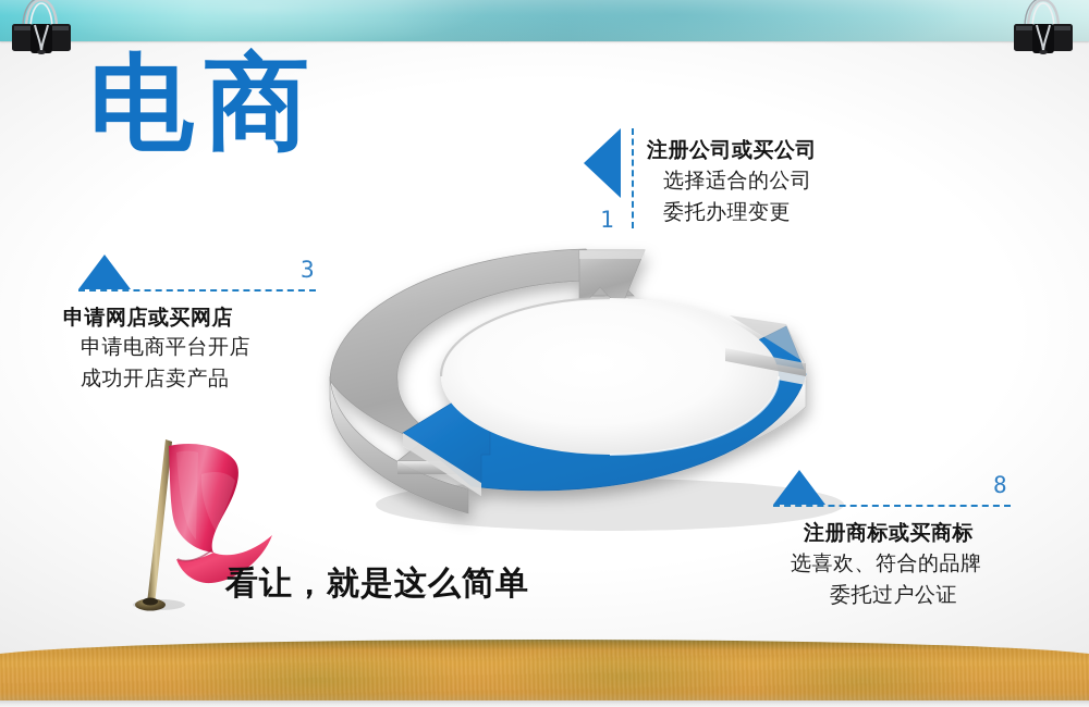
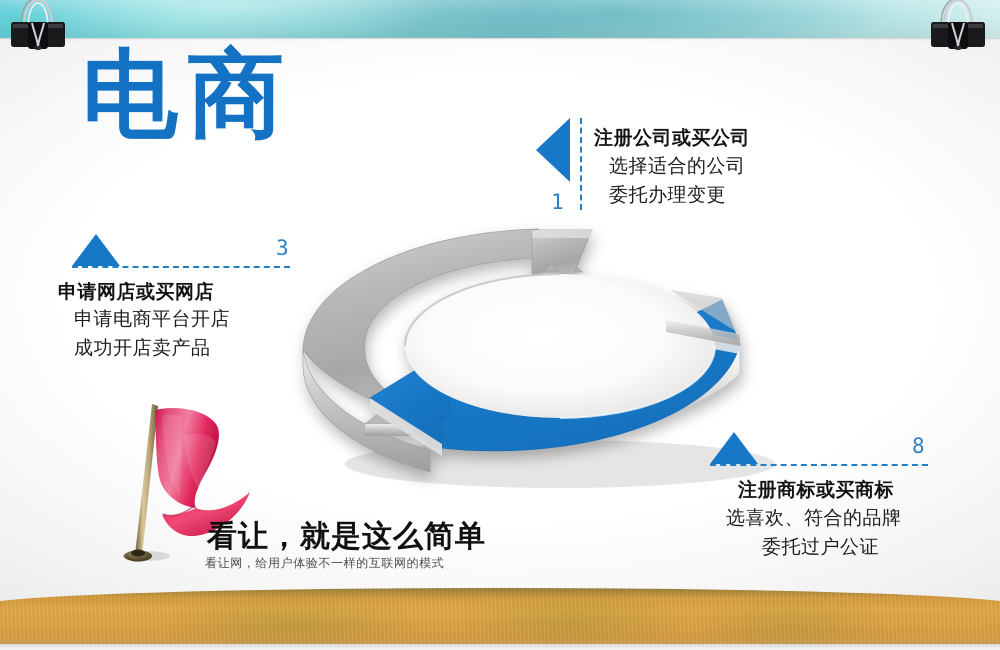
  电商
  1
  注册公司或买公司
  选择适合的公司
  委托办理变更
  3
  申请网店或买网店
  申请电商平台开店
  成功开店卖产品
  8
  注册商标或买商标
  选喜欢、符合的品牌
  委托过户公证
  看让，就是这么简单
+ 看让网，给用户体验不一样的互联网的模式
